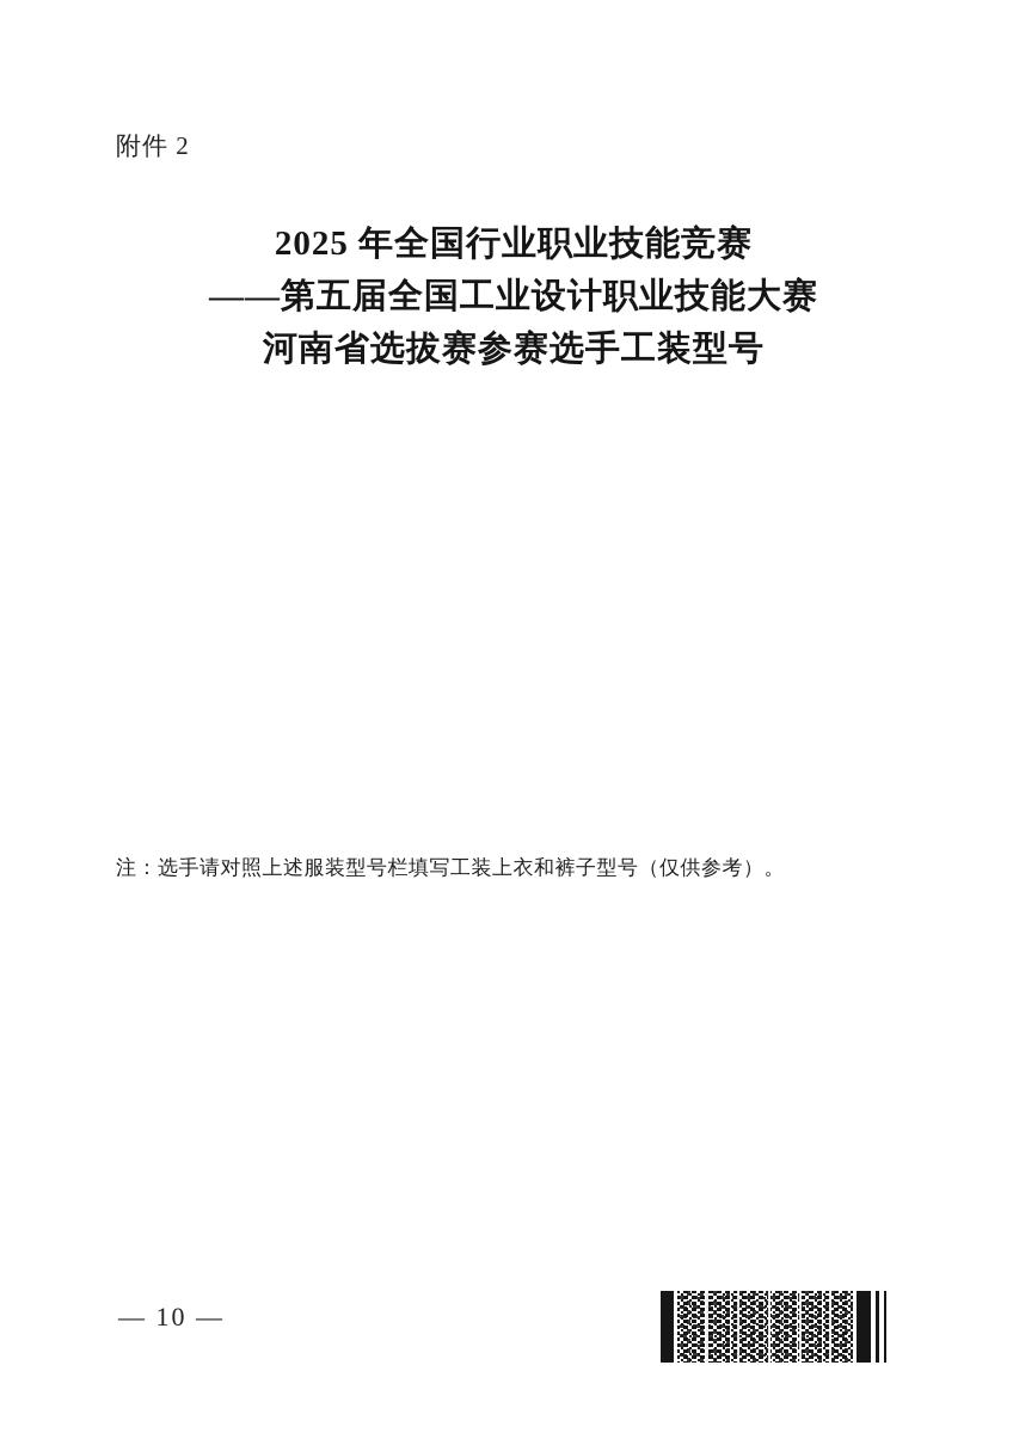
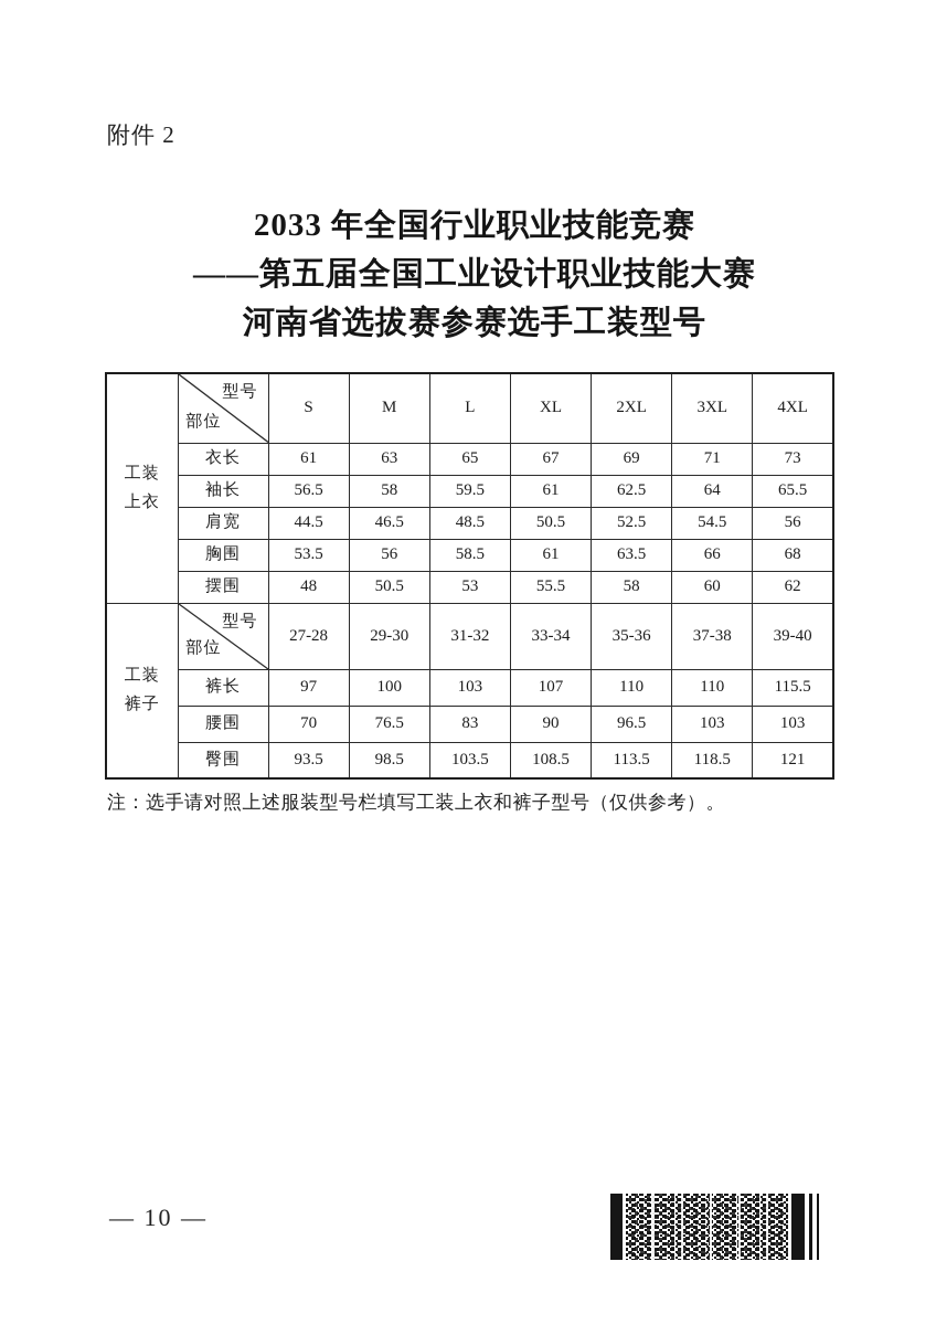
  附件 2
- 2025 年全国行业职业技能竞赛
+ 2033 年全国行业职业技能竞赛
  ——第五届全国工业设计职业技能大赛
  河南省选拔赛参赛选手工装型号
+ 工装 上衣	型号 部位	S	M	L	XL	2XL	3XL	4XL
+ 衣长	61	63	65	67	69	71	73
+ 袖长	56.5	58	59.5	61	62.5	64	65.5
+ 肩宽	44.5	46.5	48.5	50.5	52.5	54.5	56
+ 胸围	53.5	56	58.5	61	63.5	66	68
+ 摆围	48	50.5	53	55.5	58	60	62
+ 工装 裤子	型号 部位	27-28	29-30	31-32	33-34	35-36	37-38	39-40
+ 裤长	97	100	103	107	110	110	115.5
+ 腰围	70	76.5	83	90	96.5	103	103
+ 臀围	93.5	98.5	103.5	108.5	113.5	118.5	121
  注：选手请对照上述服装型号栏填写工装上衣和裤子型号（仅供参考）。
  — 10 —
